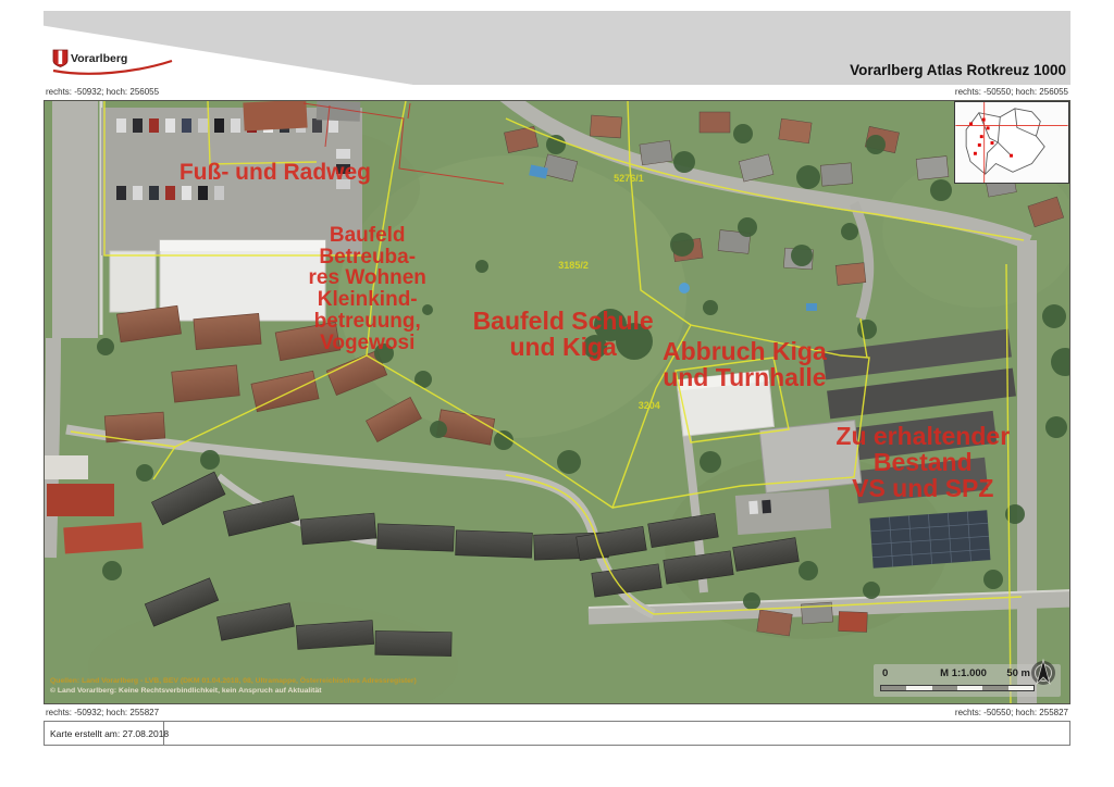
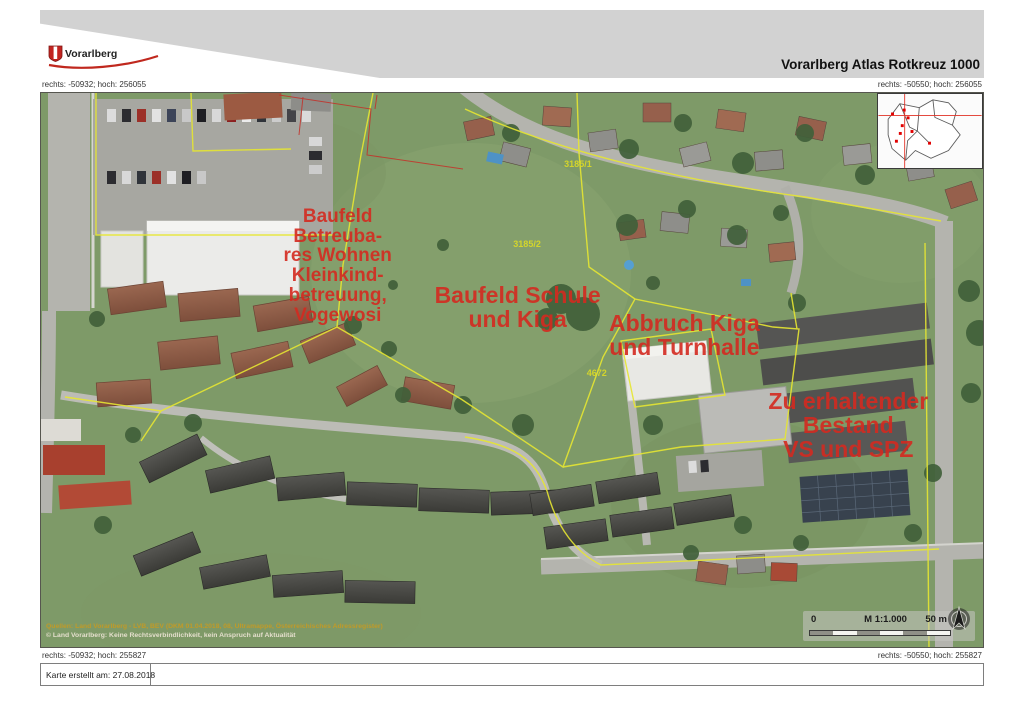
  Vorarlberg
  Vorarlberg Atlas Rotkreuz 1000
  rechts: -50932; hoch: 256055
  rechts: -50550; hoch: 256055
- Fuß- und Radweg
  Baufeld
  Betreuba-
  res Wohnen
  Kleinkind-
  betreuung,
  Vogewosi
  Baufeld Schule
  und Kiga
  Abbruch Kiga
  und Turnhalle
  Zu erhaltender
  Bestand
  VS und SPZ
- 5276/1
+ 3185/1
  3185/2
- 3204
+ 4672
  0
  M 1:1.000
  50 m
  rechts: -50932; hoch: 255827
  rechts: -50550; hoch: 255827
  Karte erstellt am: 27.08.201
